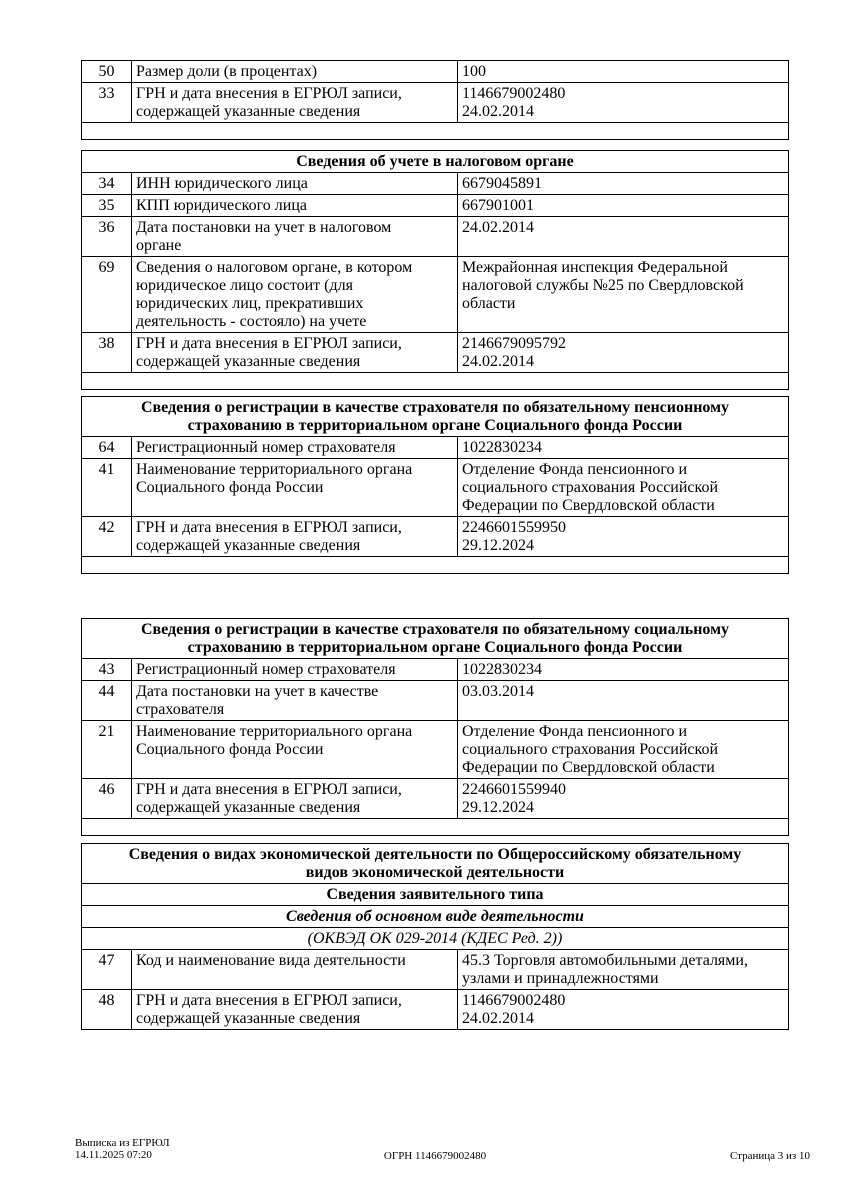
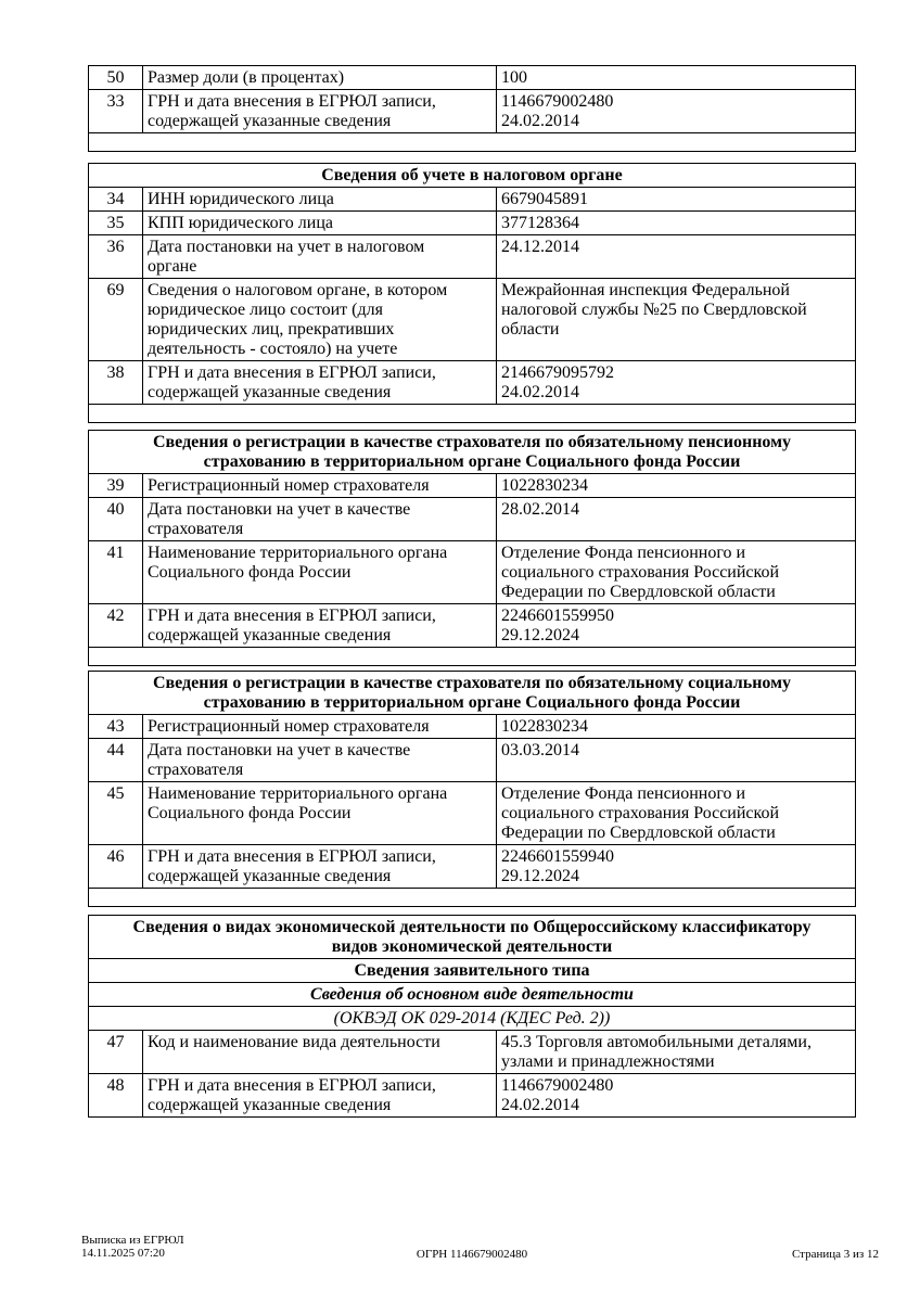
  50	Размер доли (в процентах)	100
  33	ГРН и дата внесения в ЕГРЮЛ записи, содержащей указанные сведения	1146679002480 24.02.2014
  Сведения об учете в налоговом органе
  34	ИНН юридического лица	6679045891
- 35	КПП юридического лица	667901001
+ 35	КПП юридического лица	377128364
- 36	Дата постановки на учет в налоговом органе	24.02.2014
+ 36	Дата постановки на учет в налоговом органе	24.12.2014
  69	Сведения о налоговом органе, в котором юридическое лицо состоит (для юридических лиц, прекративших деятельность - состояло) на учете	Межрайонная инспекция Федеральной налоговой службы №25 по Свердловской области
  38	ГРН и дата внесения в ЕГРЮЛ записи, содержащей указанные сведения	2146679095792 24.02.2014
  Сведения о регистрации в качестве страхователя по обязательному пенсионному страхованию в территориальном органе Социального фонда России
- 64	Регистрационный номер страхователя	1022830234
+ 39	Регистрационный номер страхователя	1022830234
+ 40	Дата постановки на учет в качестве страхователя	28.02.2014
  41	Наименование территориального органа Социального фонда России	Отделение Фонда пенсионного и социального страхования Российской Федерации по Свердловской области
  42	ГРН и дата внесения в ЕГРЮЛ записи, содержащей указанные сведения	2246601559950 29.12.2024
  Сведения о регистрации в качестве страхователя по обязательному социальному страхованию в территориальном органе Социального фонда России
  43	Регистрационный номер страхователя	1022830234
  44	Дата постановки на учет в качестве страхователя	03.03.2014
- 21	Наименование территориального органа Социального фонда России	Отделение Фонда пенсионного и социального страхования Российской Федерации по Свердловской области
+ 45	Наименование территориального органа Социального фонда России	Отделение Фонда пенсионного и социального страхования Российской Федерации по Свердловской области
  46	ГРН и дата внесения в ЕГРЮЛ записи, содержащей указанные сведения	2246601559940 29.12.2024
- Сведения о видах экономической деятельности по Общероссийскому обязательному видов экономической деятельности
+ Сведения о видах экономической деятельности по Общероссийскому классификатору видов экономической деятельности
  Сведения заявительного типа
  Сведения об основном виде деятельности
  (ОКВЭД ОК 029-2014 (КДЕС Ред. 2))
  47	Код и наименование вида деятельности	45.3 Торговля автомобильными деталями, узлами и принадлежностями
  48	ГРН и дата внесения в ЕГРЮЛ записи, содержащей указанные сведения	1146679002480 24.02.2014
  Выписка из ЕГРЮЛ
  14.11.2025 07:20
  ОГРН 1146679002480
- Страница 3 из 10
+ Страница 3 из 12
